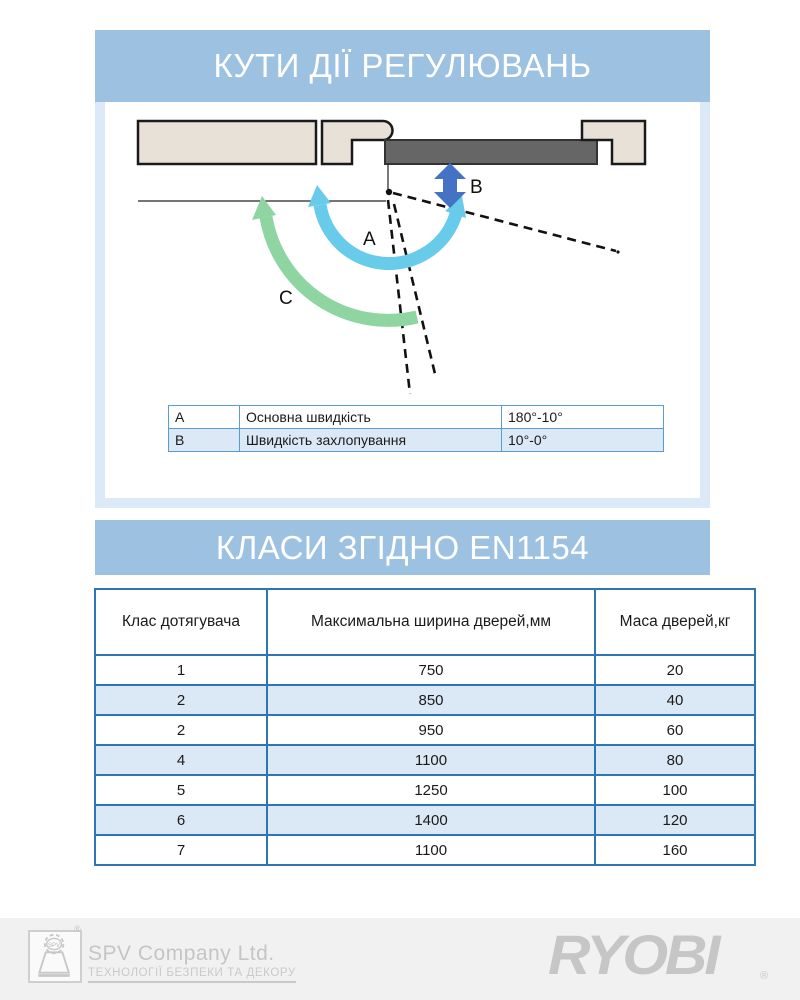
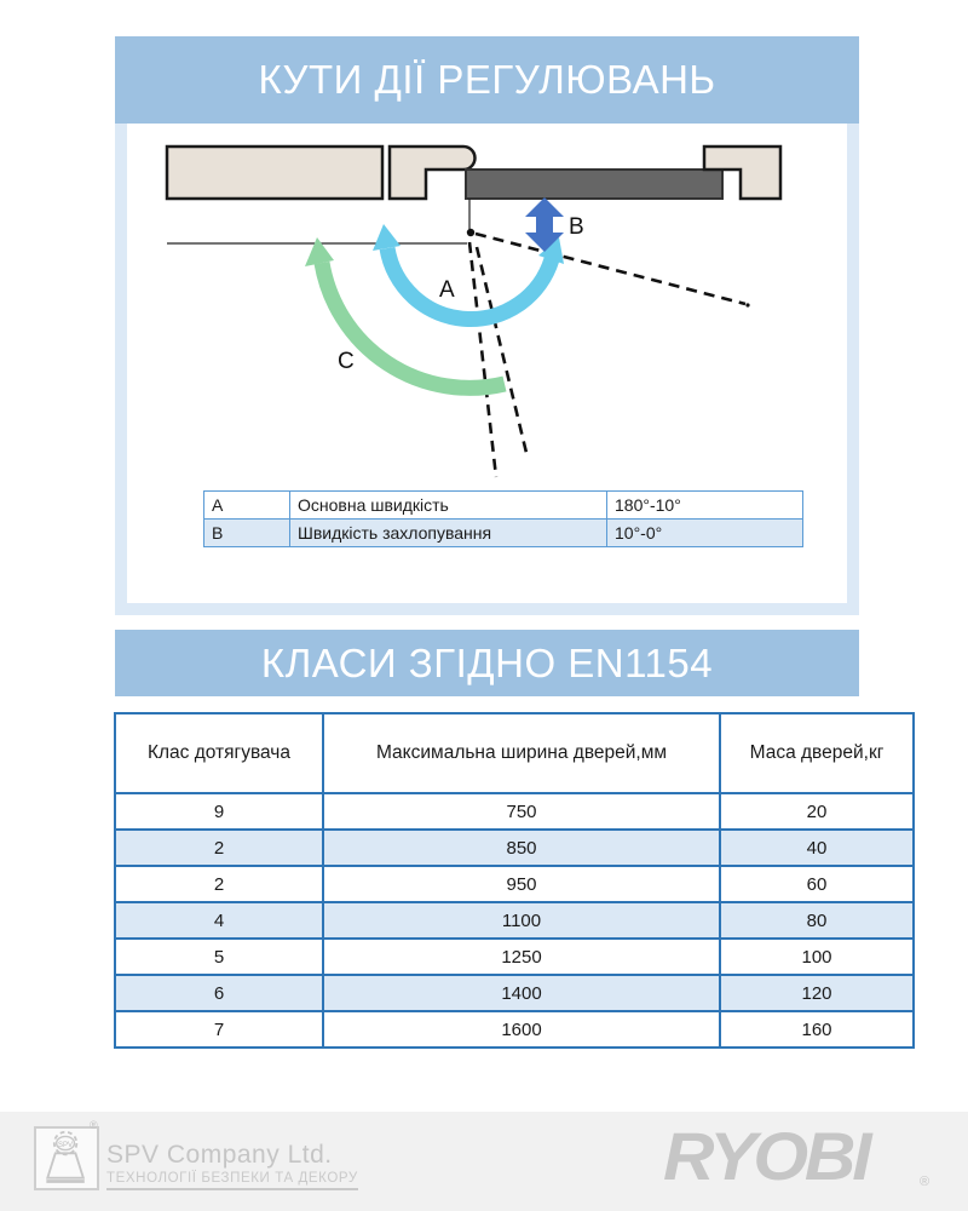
  КУТИ ДІЇ РЕГУЛЮВАНЬ
  A
  B
  C
  A	Основна швидкість	180°-10°
  B	Швидкість захлопування	10°-0°
  КЛАСИ ЗГІДНО EN1154
  Клас дотягувача	Максимальна ширина дверей,мм	Маса дверей,кг
- 1	750	20
+ 9	750	20
  2	850	40
  2	950	60
  4	1100	80
  5	1250	100
  6	1400	120
- 7	1100	160
+ 7	1600	160
  ®
  SPV Company Ltd.
  ТЕХНОЛОГІЇ БЕЗПЕКИ ТА ДЕКОРУ
  RYOBI
  ®
